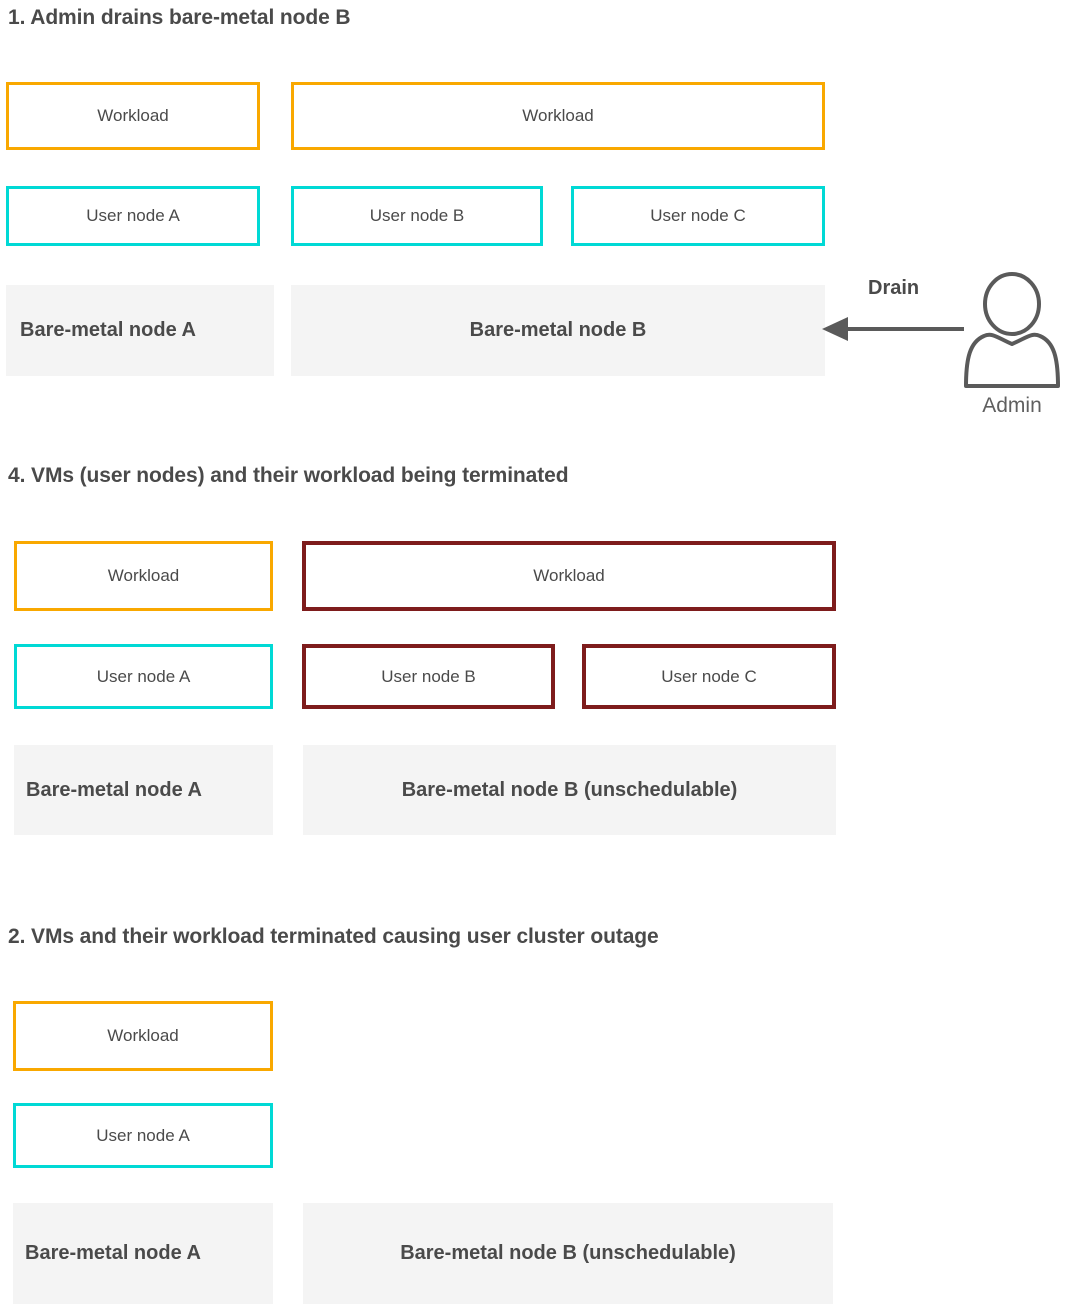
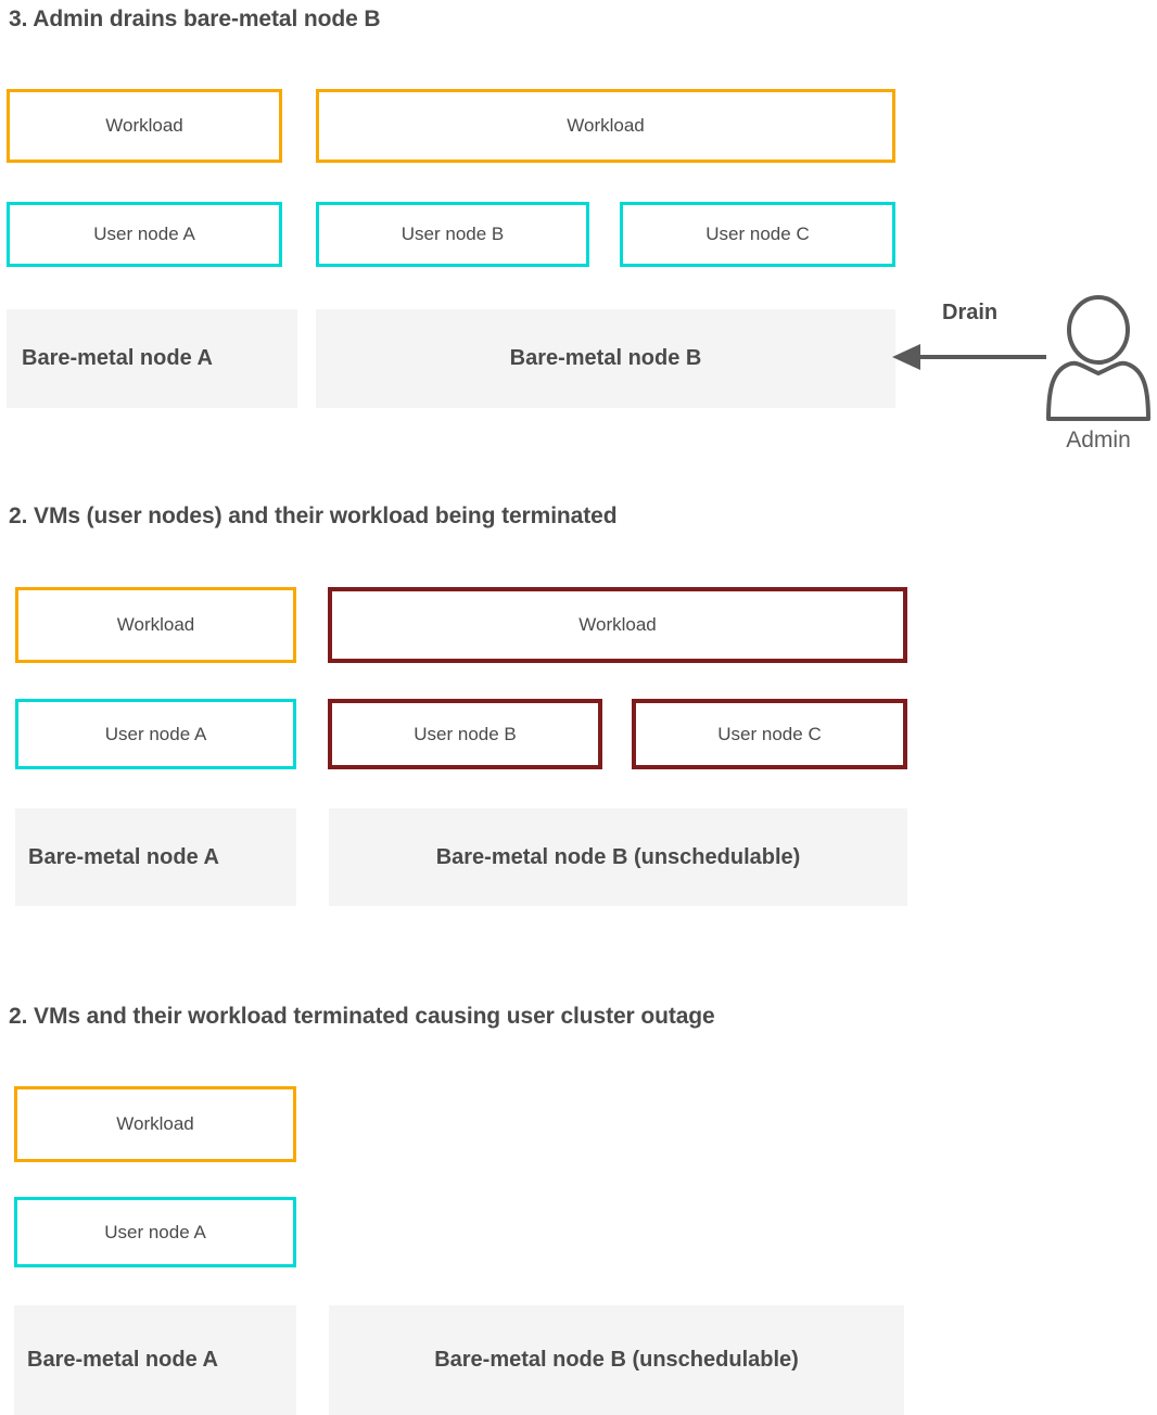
- 1. Admin drains bare-metal node B
+ 3. Admin drains bare-metal node B
  Workload
  Workload
  User node A
  User node B
  User node C
  Bare-metal node A
  Bare-metal node B
  Drain
  Admin
- 4. VMs (user nodes) and their workload being terminated
+ 2. VMs (user nodes) and their workload being terminated
  Workload
  Workload
  User node A
  User node B
  User node C
  Bare-metal node A
  Bare-metal node B (unschedulable)
  2. VMs and their workload terminated causing user cluster outage
  Workload
  User node A
  Bare-metal node A
  Bare-metal node B (unschedulable)
